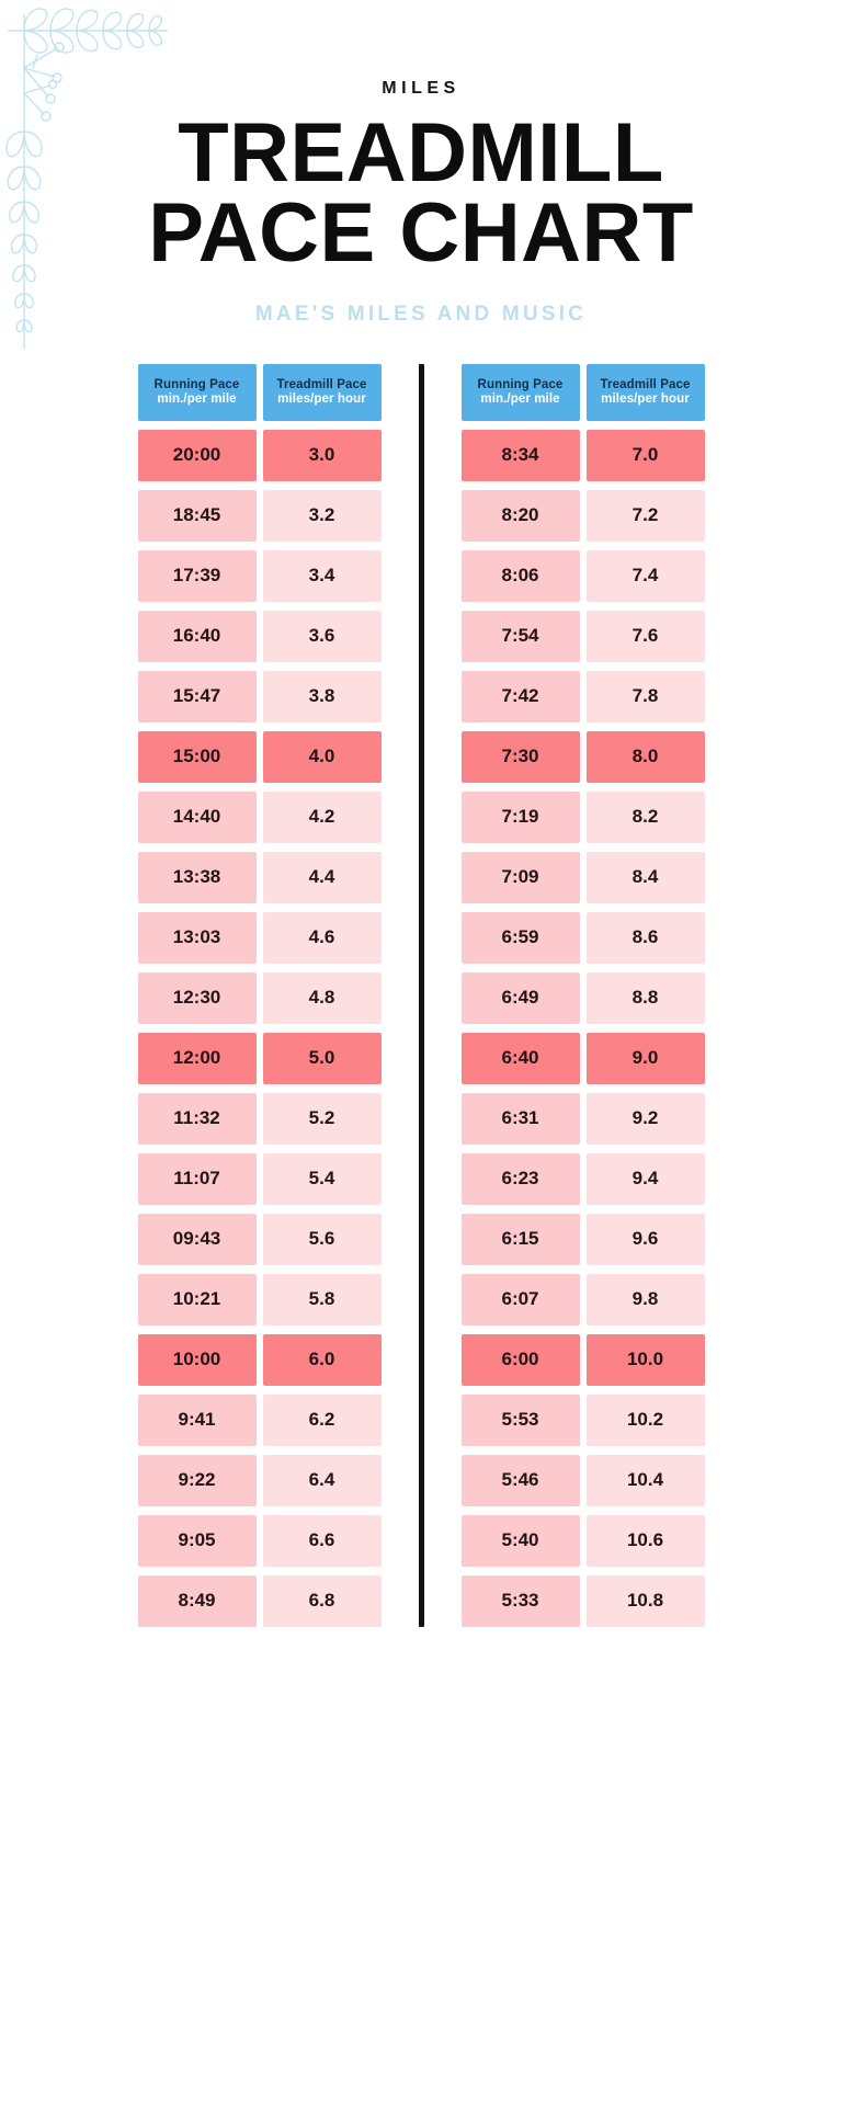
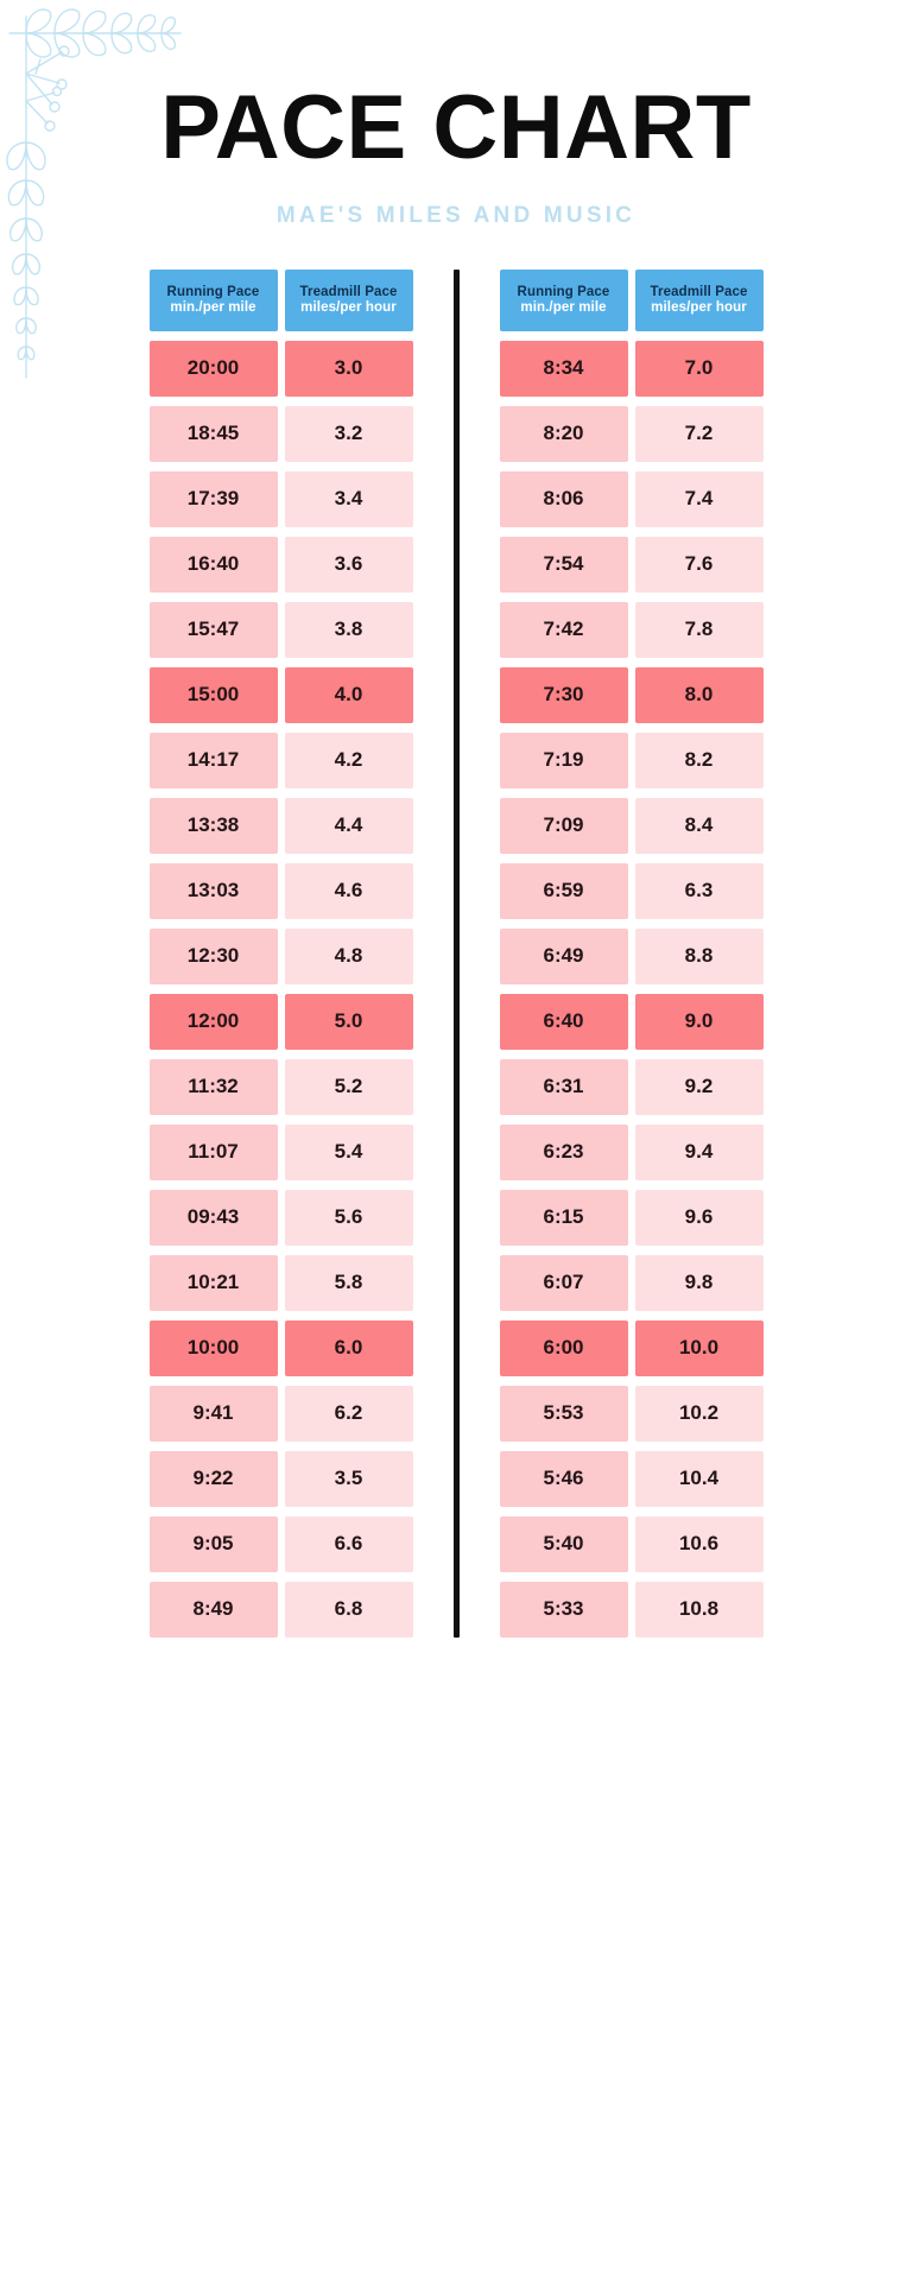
- MILES
- TREADMILL
  PACE CHART
  MAE'S MILES AND MUSIC
  Running Pace
  min./per mile
  20:00
  18:45
  17:39
  16:40
  15:47
  15:00
- 14:40
+ 14:17
  13:38
  13:03
  12:30
  12:00
  11:32
  11:07
  09:43
  10:21
  10:00
  9:41
  9:22
  9:05
  8:49
  Treadmill Pace
  miles/per hour
  3.0
  3.2
  3.4
  3.6
  3.8
  4.0
  4.2
  4.4
  4.6
  4.8
  5.0
  5.2
  5.4
  5.6
  5.8
  6.0
  6.2
- 6.4
+ 3.5
  6.6
  6.8
  Running Pace
  min./per mile
  8:34
  8:20
  8:06
  7:54
  7:42
  7:30
  7:19
  7:09
  6:59
  6:49
  6:40
  6:31
  6:23
  6:15
  6:07
  6:00
  5:53
  5:46
  5:40
  5:33
  Treadmill Pace
  miles/per hour
  7.0
  7.2
  7.4
  7.6
  7.8
  8.0
  8.2
  8.4
- 8.6
+ 6.3
  8.8
  9.0
  9.2
  9.4
  9.6
  9.8
  10.0
  10.2
  10.4
  10.6
  10.8
